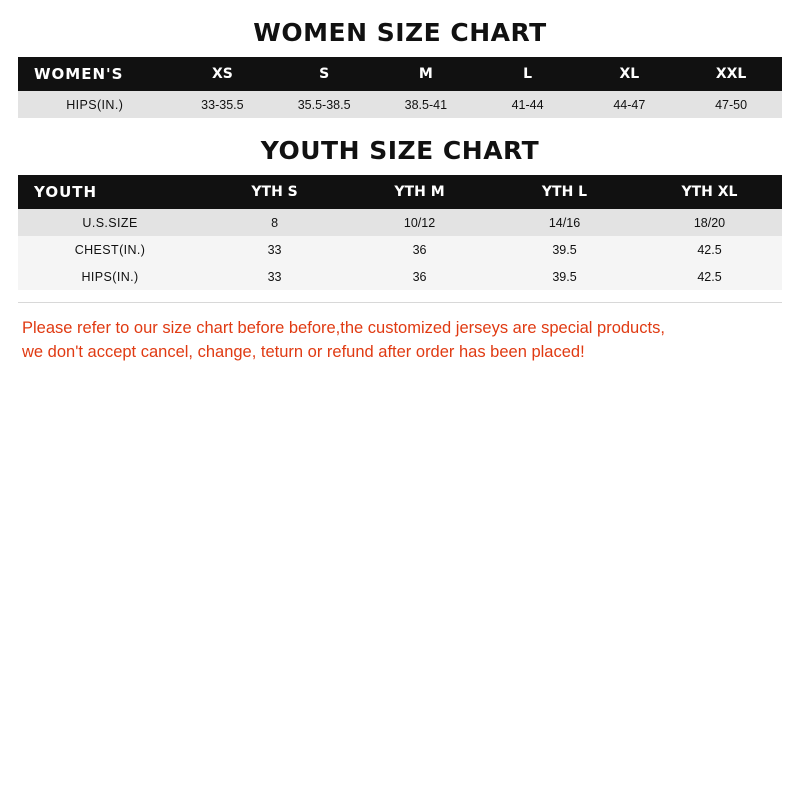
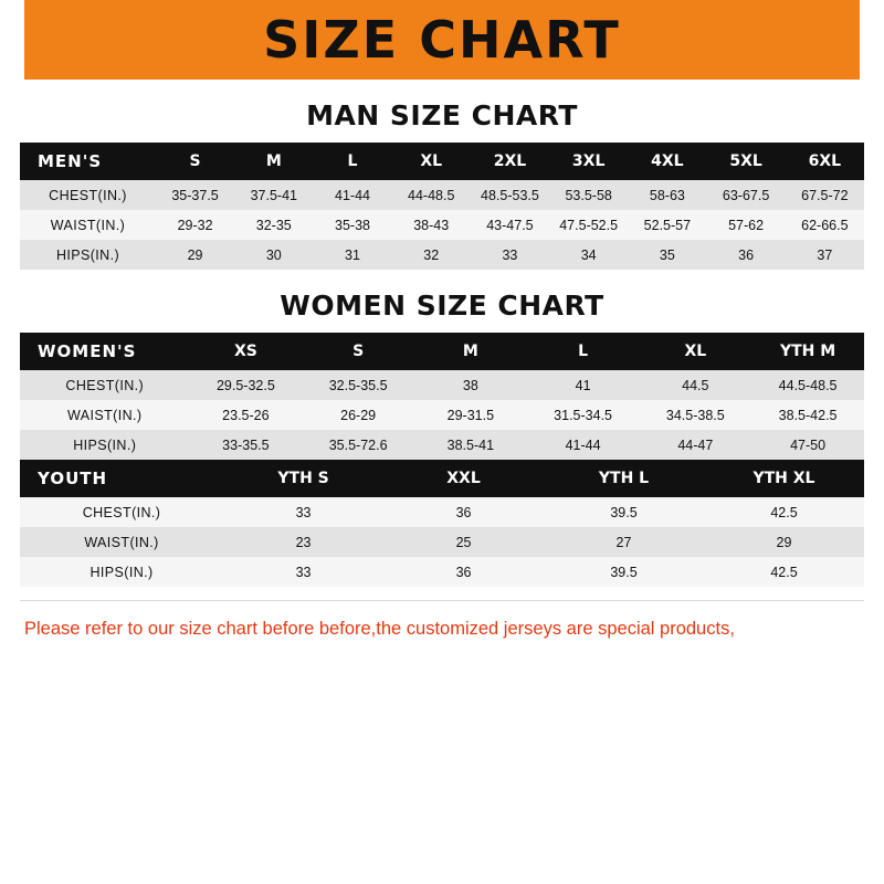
+ SIZE CHART
+ MAN SIZE CHART
+ MEN'S	S	M	L	XL	2XL	3XL	4XL	5XL	6XL
+ CHEST(IN.)	35-37.5	37.5-41	41-44	44-48.5	48.5-53.5	53.5-58	58-63	63-67.5	67.5-72
+ WAIST(IN.)	29-32	32-35	35-38	38-43	43-47.5	47.5-52.5	52.5-57	57-62	62-66.5
+ HIPS(IN.)	29	30	31	32	33	34	35	36	37
  WOMEN SIZE CHART
- WOMEN'S	XS	S	M	L	XL	XXL
+ WOMEN'S	XS	S	M	L	XL	YTH M
+ CHEST(IN.)	29.5-32.5	32.5-35.5	38	41	44.5	44.5-48.5
+ WAIST(IN.)	23.5-26	26-29	29-31.5	31.5-34.5	34.5-38.5	38.5-42.5
- HIPS(IN.)	33-35.5	35.5-38.5	38.5-41	41-44	44-47	47-50
+ HIPS(IN.)	33-35.5	35.5-72.6	38.5-41	41-44	44-47	47-50
- YOUTH SIZE CHART
- YOUTH	YTH S	YTH M	YTH L	YTH XL
+ YOUTH	YTH S	XXL	YTH L	YTH XL
- U.S.SIZE	8	10/12	14/16	18/20
  CHEST(IN.)	33	36	39.5	42.5
+ WAIST(IN.)	23	25	27	29
  HIPS(IN.)	33	36	39.5	42.5
  Please refer to our size chart before before,the customized jerseys are special products,
- we don't accept cancel, change, teturn or refund after order has been placed!
